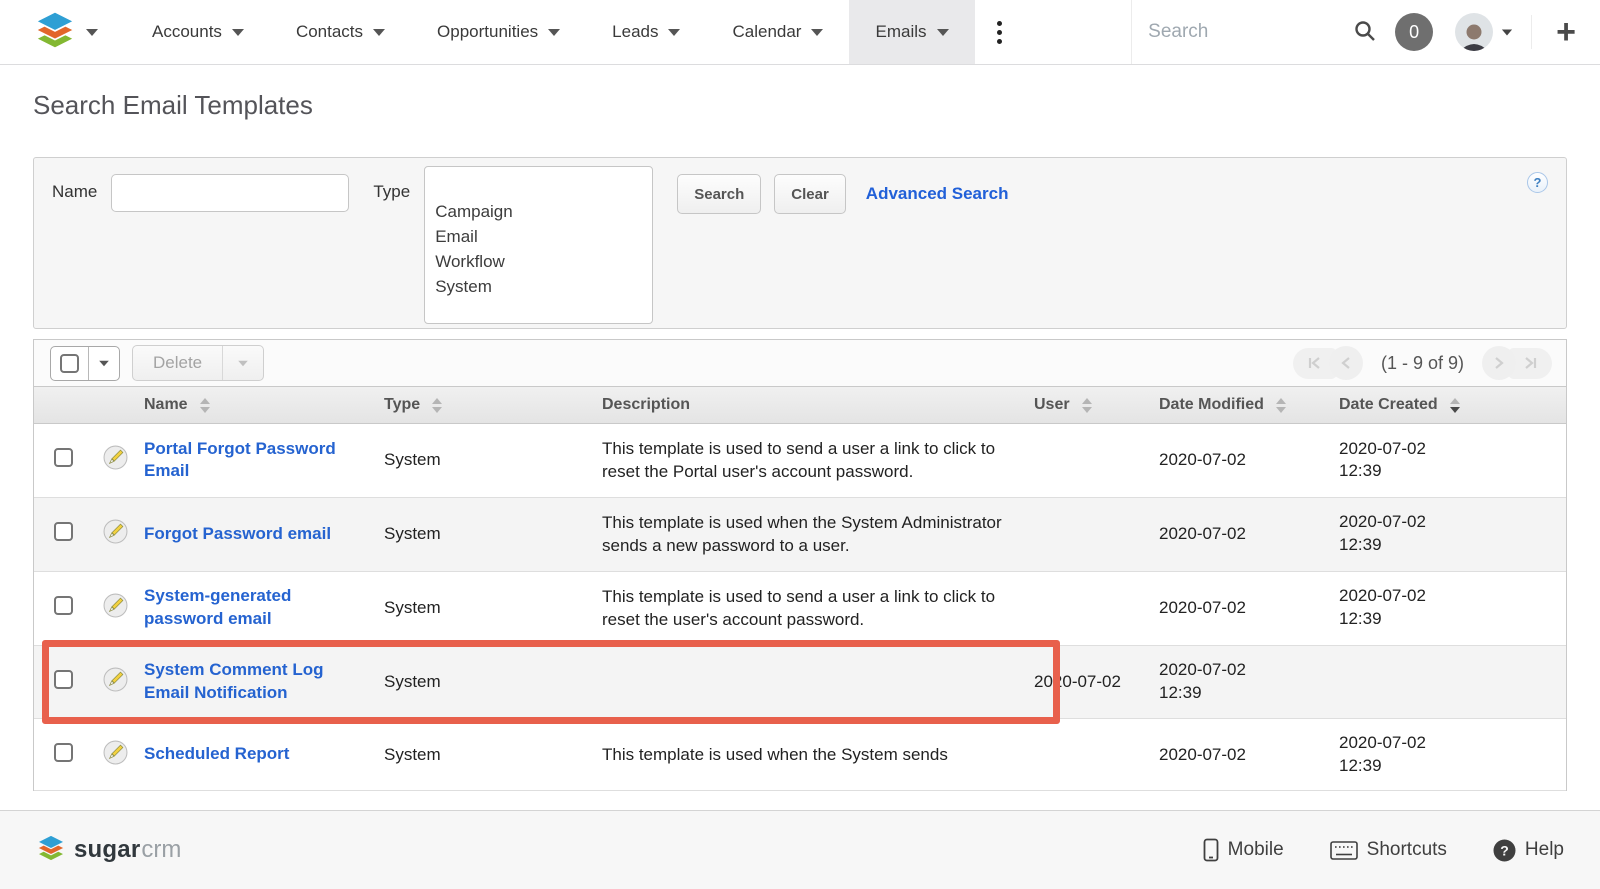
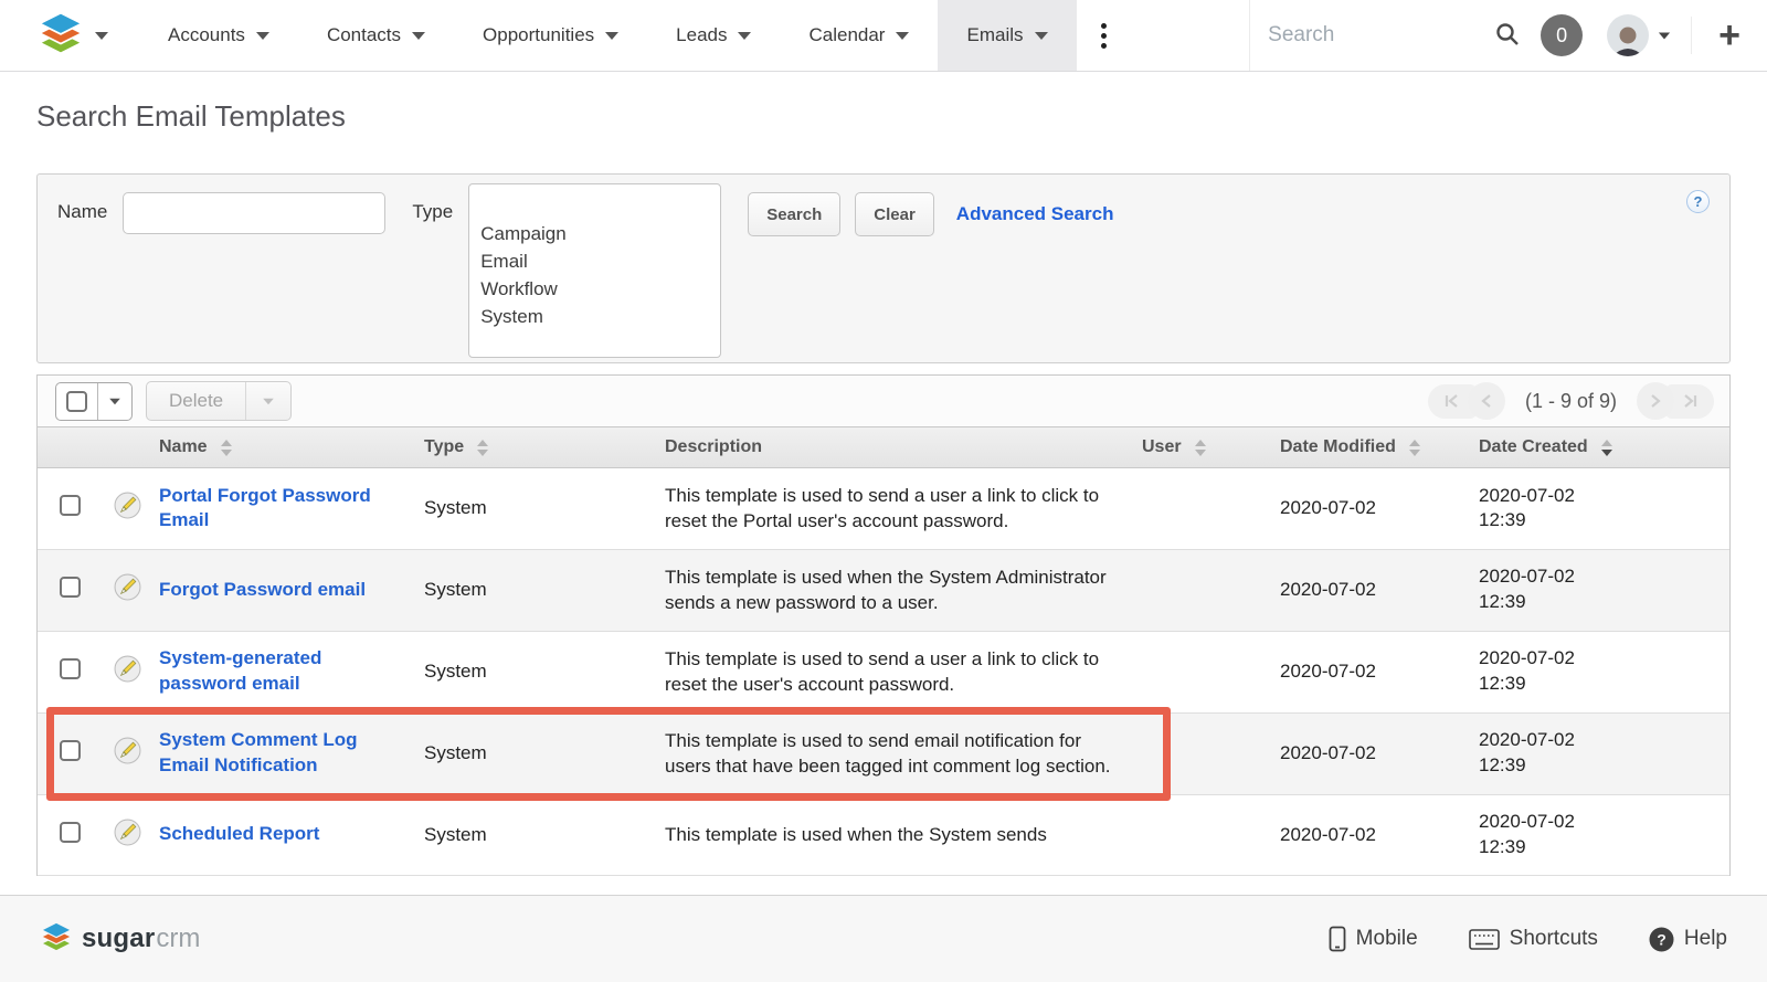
  Accounts
  Contacts
  Opportunities
  Leads
  Calendar
  Emails
  Search
  0
  +
  Search Email Templates
  Name
  Type
  Campaign
  Email
  Workflow
  System
  Search
  Clear
  Advanced Search
  ?
  Delete
  (1 - 9 of 9)
  Name
  Type
  Description
  User
  Date Modified
  Date Created
  Portal Forgot Password Email
  System
  This template is used to send a user a link to click to reset the Portal user's account password.
  2020-07-02
  2020-07-02 12:39
  Forgot Password email
  System
  This template is used when the System Administrator sends a new password to a user.
  2020-07-02
  2020-07-02 12:39
  System-generated password email
  System
  This template is used to send a user a link to click to reset the user's account password.
  2020-07-02
  2020-07-02 12:39
  System Comment Log Email Notification
  System
+ This template is used to send email notification for users that have been tagged int comment log section.
  2020-07-02
  2020-07-02 12:39
  Scheduled Report
  System
  This template is used when the System sends
  2020-07-02
  2020-07-02 12:39
  sugar
  crm
  Mobile
  Shortcuts
  ?
  Help
